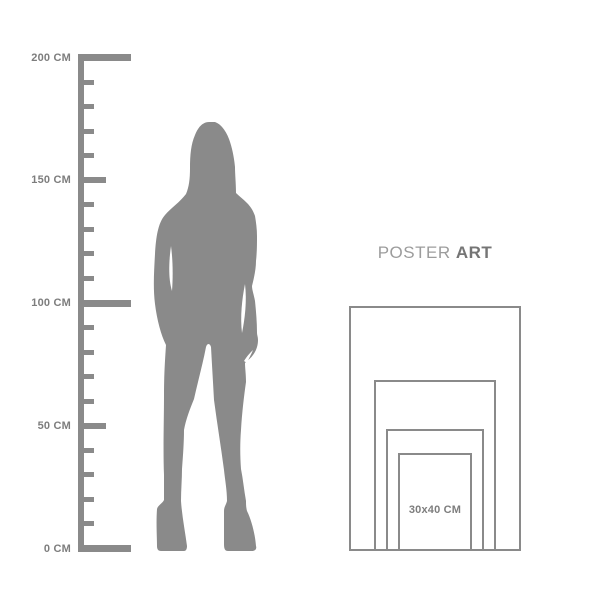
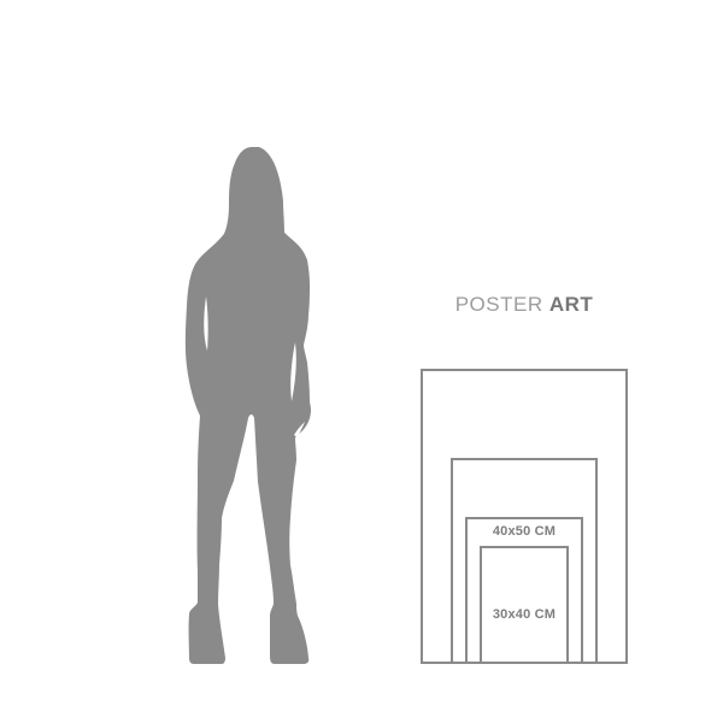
- 200 CM
- 150 CM
- 100 CM
- 50 CM
- 0 CM
  POSTER ART
+ 40x50 CM
  30x40 CM
